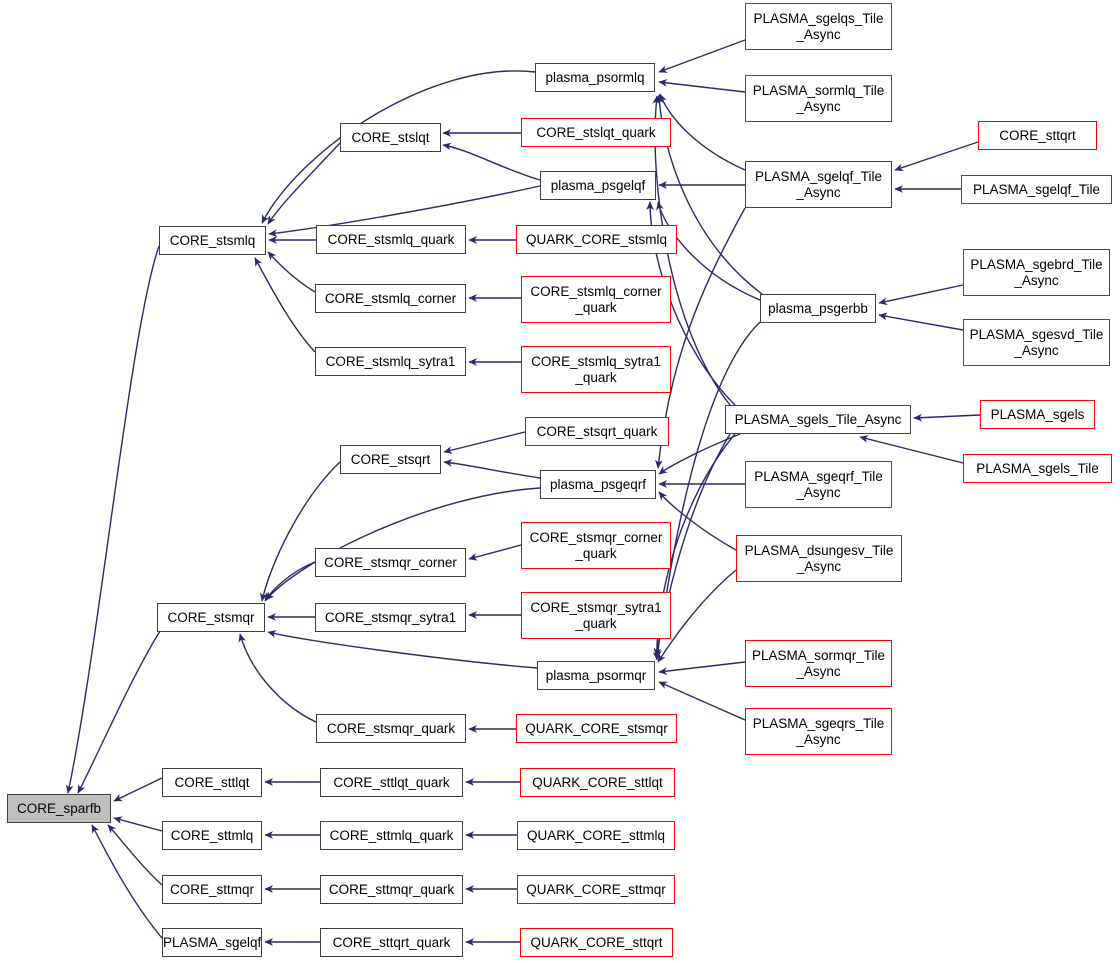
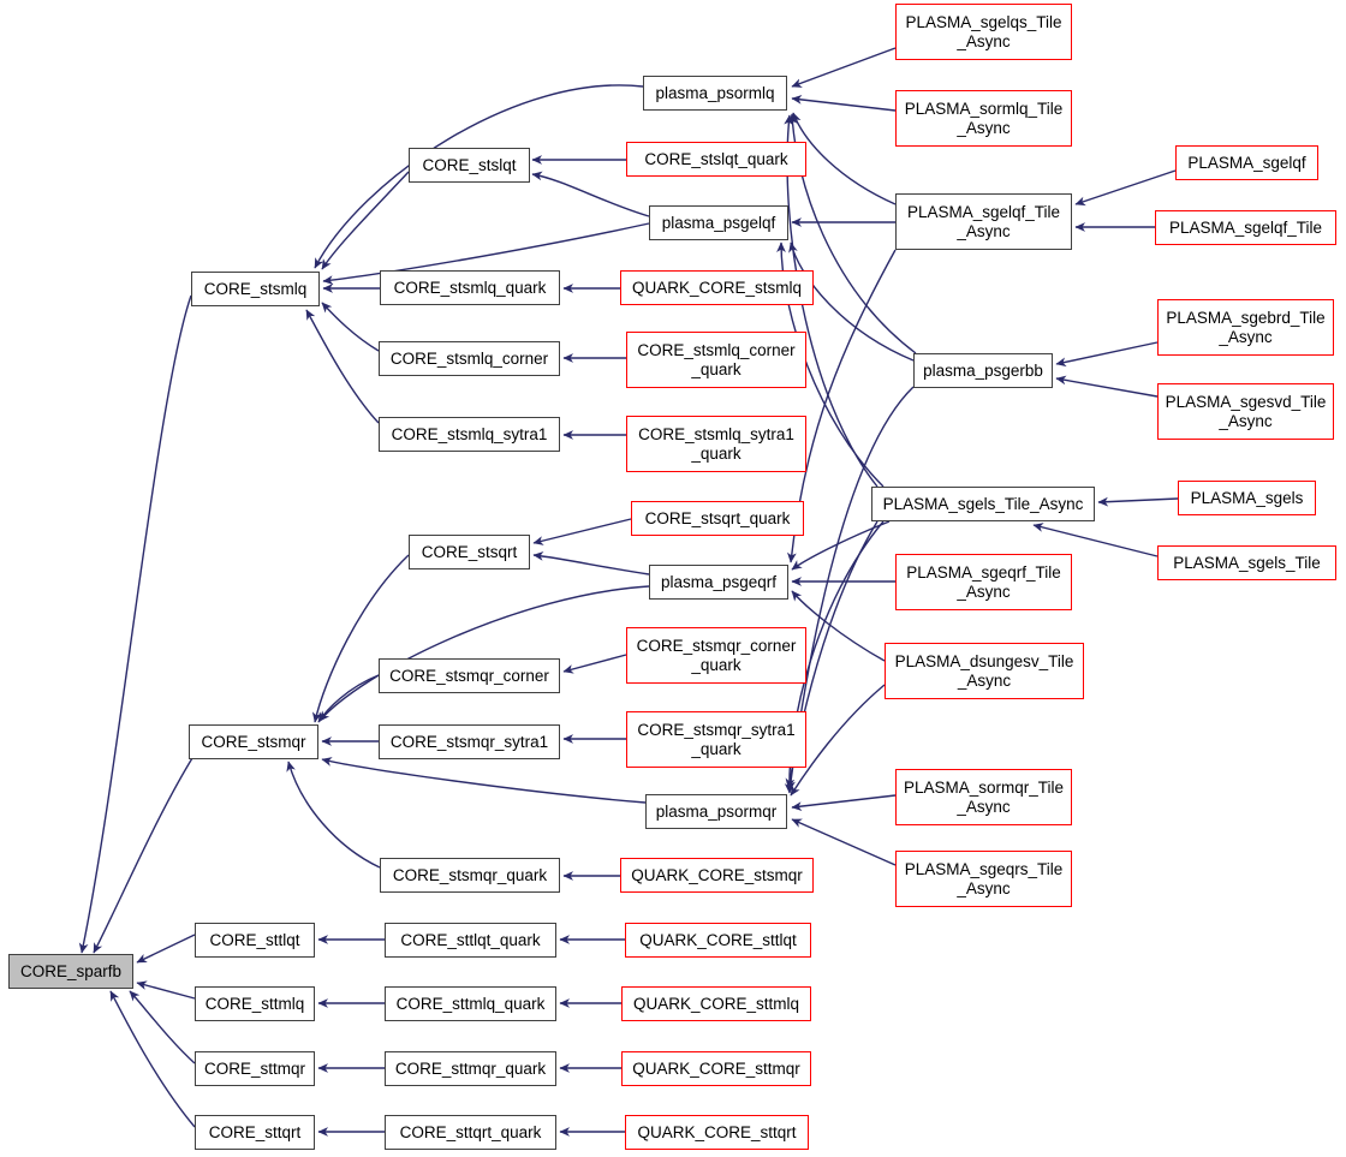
  CORE_sparfb
  CORE_stsmlq
  CORE_stslqt
  CORE_stslqt_quark
  CORE_stsmlq_quark
  QUARK_CORE_stsmlq
  CORE_stsmlq_corner
  CORE_stsmlq_corner
  _quark
  CORE_stsmlq_sytra1
  CORE_stsmlq_sytra1
  _quark
  plasma_psormlq
  plasma_psgelqf
  PLASMA_sgelqs_Tile
  _Async
  PLASMA_sormlq_Tile
  _Async
  PLASMA_sgelqf_Tile
  _Async
- CORE_sttqrt
+ PLASMA_sgelqf
  PLASMA_sgelqf_Tile
  plasma_psgerbb
  PLASMA_sgebrd_Tile
  _Async
  PLASMA_sgesvd_Tile
  _Async
  PLASMA_sgels_Tile_Async
  PLASMA_sgels
  PLASMA_sgels_Tile
  CORE_stsqrt
  CORE_stsqrt_quark
  plasma_psgeqrf
  PLASMA_sgeqrf_Tile
  _Async
  CORE_stsmqr
  CORE_stsmqr_corner
  CORE_stsmqr_corner
  _quark
  CORE_stsmqr_sytra1
  CORE_stsmqr_sytra1
  _quark
  PLASMA_dsungesv_Tile
  _Async
  plasma_psormqr
  PLASMA_sormqr_Tile
  _Async
  PLASMA_sgeqrs_Tile
  _Async
  CORE_stsmqr_quark
  QUARK_CORE_stsmqr
  CORE_sttlqt
  CORE_sttlqt_quark
  QUARK_CORE_sttlqt
  CORE_sttmlq
  CORE_sttmlq_quark
  QUARK_CORE_sttmlq
  CORE_sttmqr
  CORE_sttmqr_quark
  QUARK_CORE_sttmqr
- PLASMA_sgelqf
+ CORE_sttqrt
  CORE_sttqrt_quark
  QUARK_CORE_sttqrt
